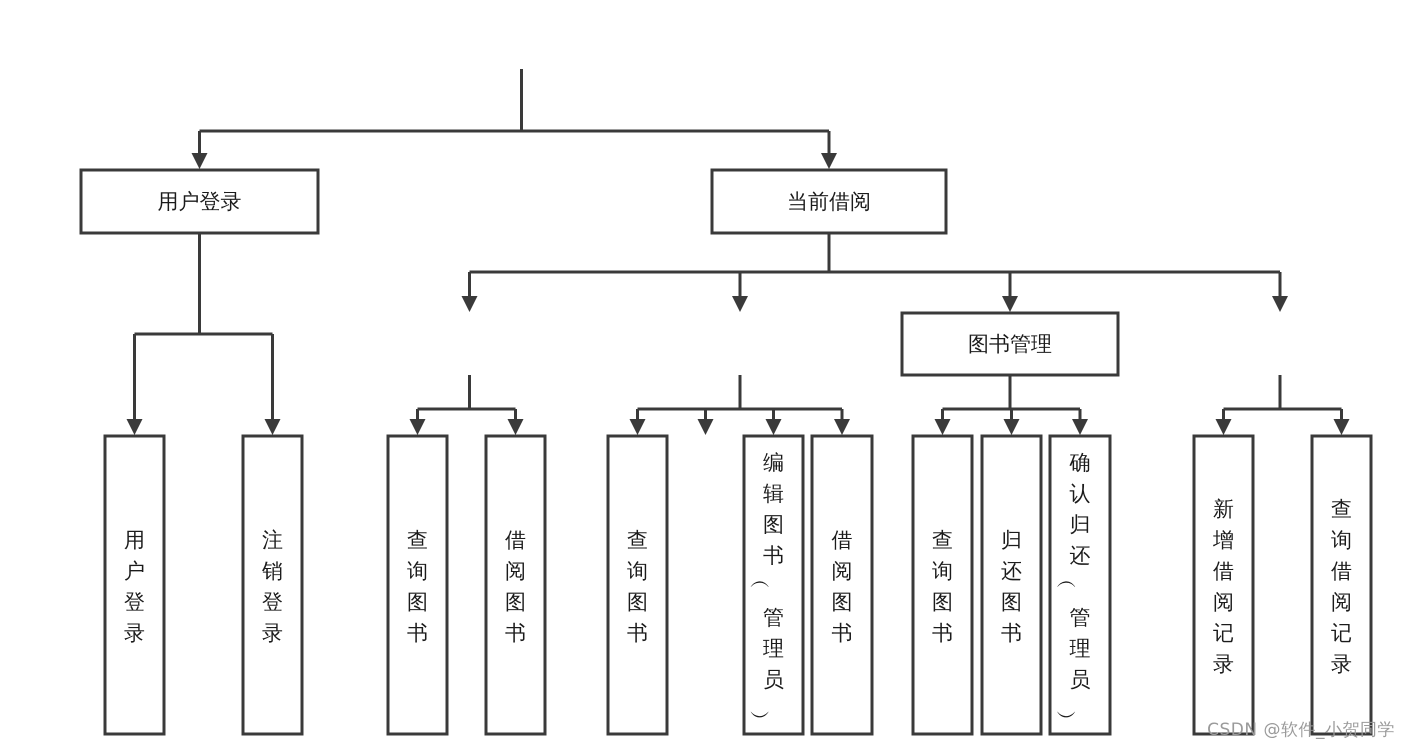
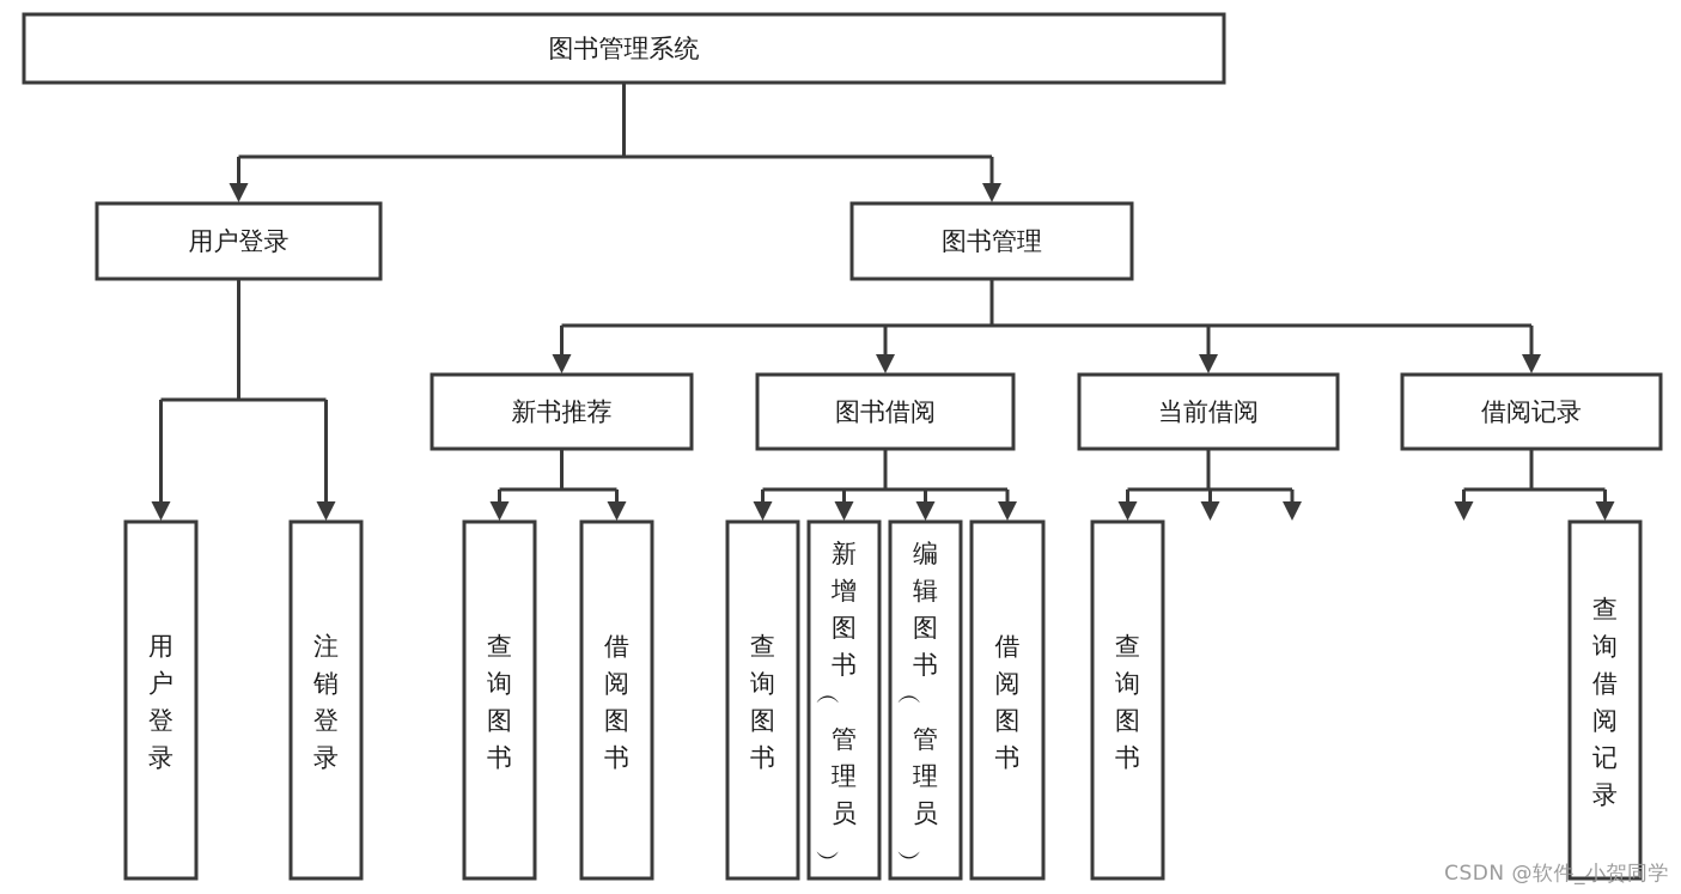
+ 图书管理系统
  用户登录
- 当前借阅
+ 图书管理
+ 新书推荐
+ 图书借阅
- 图书管理
+ 当前借阅
+ 借阅记录
  用户登录
  注销登录
  查询图书
  借阅图书
  查询图书
+ 新增图书管理员
  编辑图书管理员
  借阅图书
  查询图书
- 归还图书
- 确认归还管理员
- 新增借阅记录
  查询借阅记录
  CSDN @软件_小贺同学
